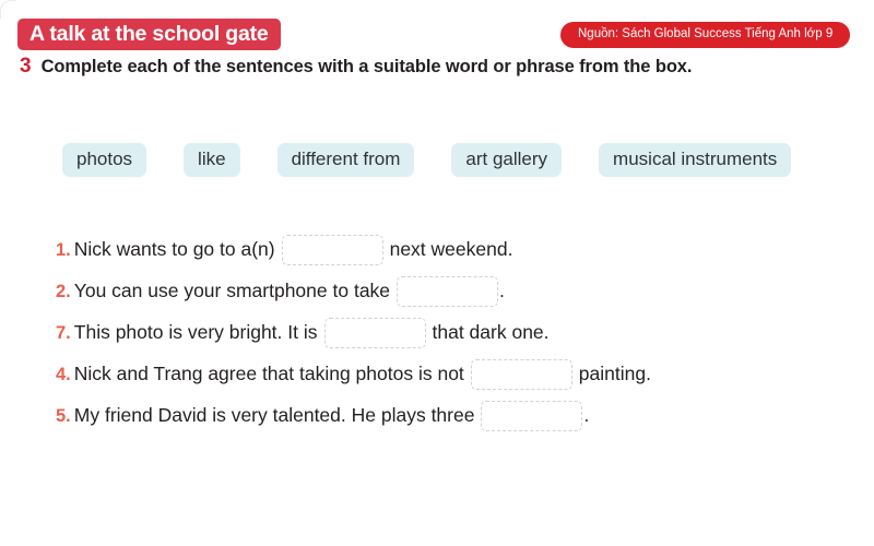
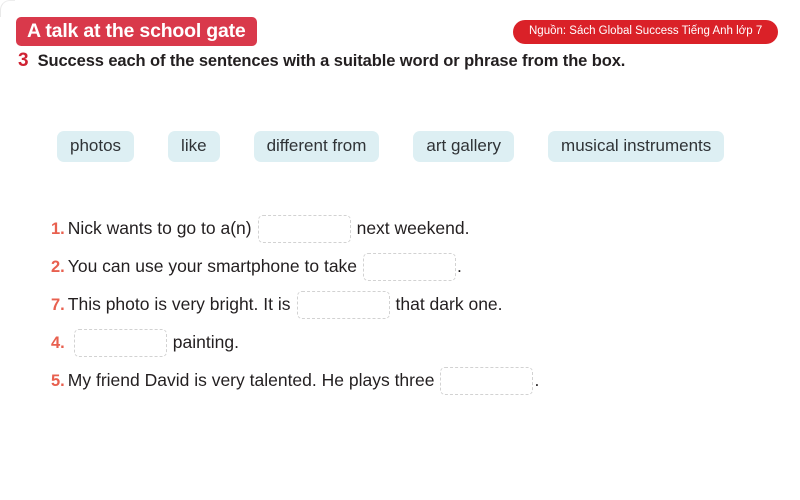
  A talk at the school gate
- Nguồn: Sách Global Success Tiếng Anh lớp 9
+ Nguồn: Sách Global Success Tiếng Anh lớp 7
  3
- Complete each of the sentences with a suitable word or phrase from the box.
+ Success each of the sentences with a suitable word or phrase from the box.
  photos
  like
  different from
  art gallery
  musical instruments
  1.
  Nick wants to go to a(n)
  next weekend.
  2.
  You can use your smartphone to take
  .
  7.
  This photo is very bright. It is
  that dark one.
  4.
- Nick and Trang agree that taking photos is not
  painting.
  5.
  My friend David is very talented. He plays three
  .
